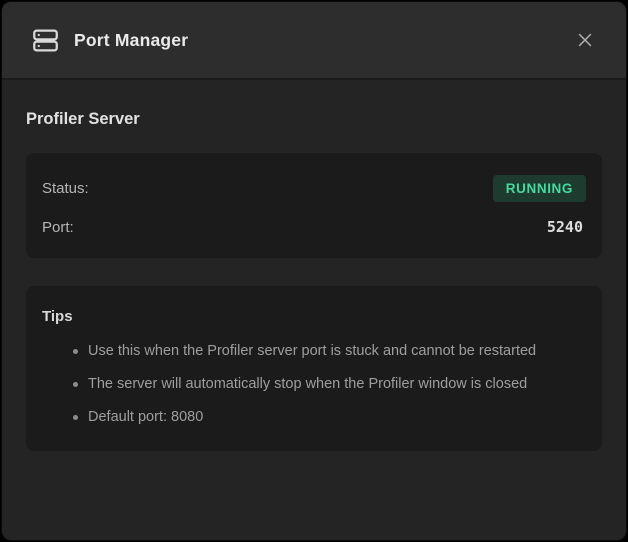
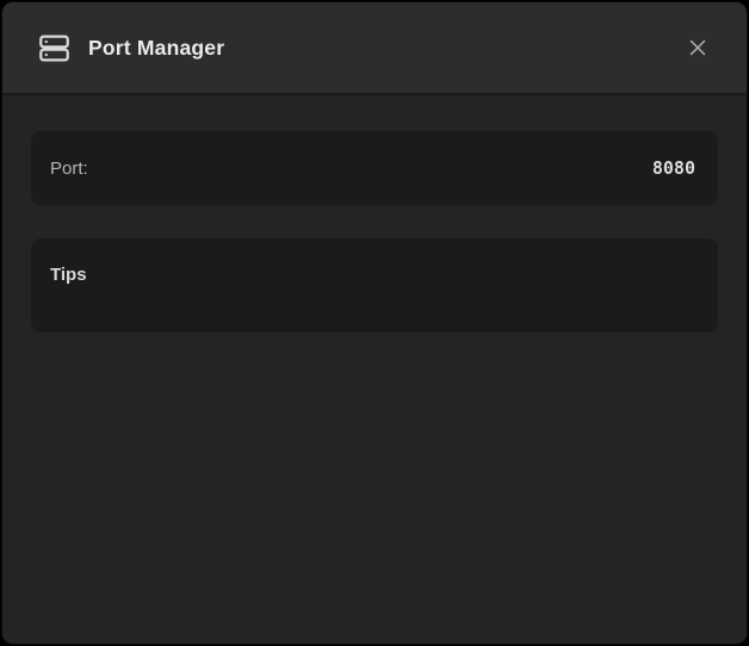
  Port Manager
- Profiler Server
- Status:
- RUNNING
  Port:
- 5240
+ 8080
  Tips
- Use this when the Profiler server port is stuck and cannot be restarted
- The server will automatically stop when the Profiler window is closed
- Default port: 8080
